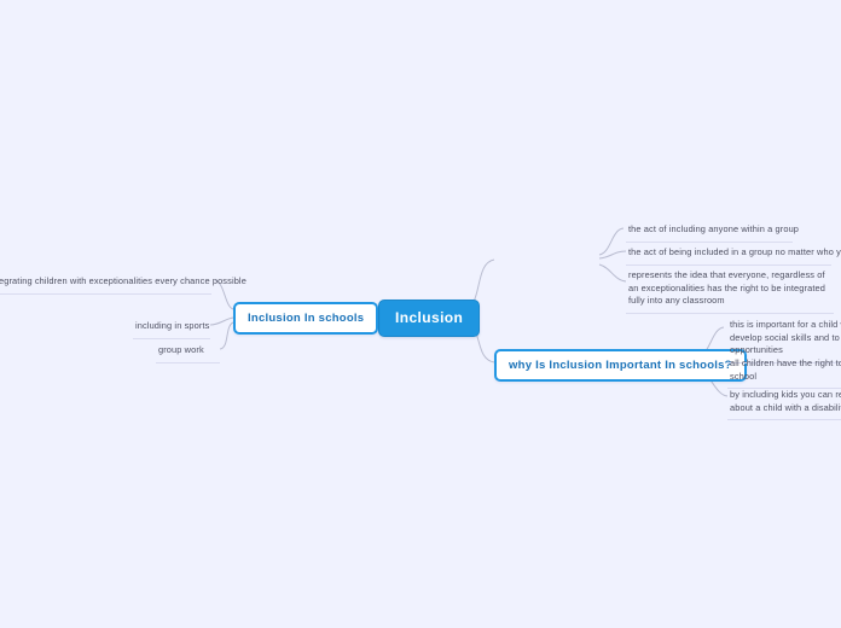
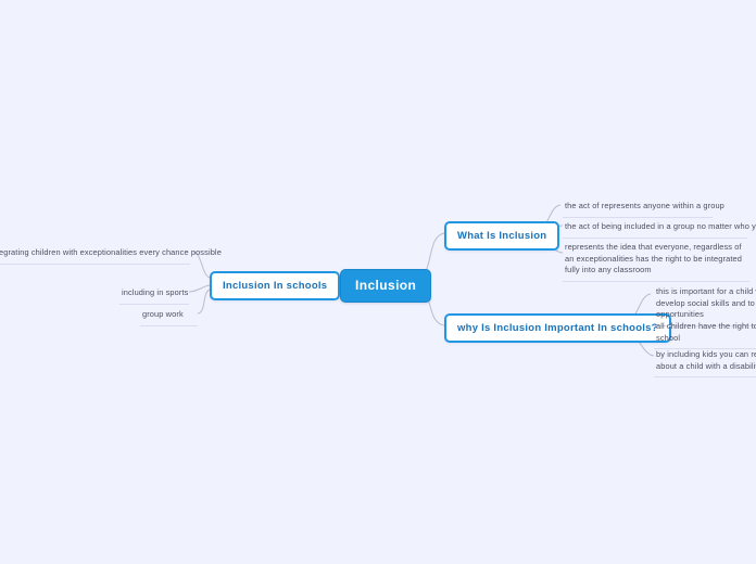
  Inclusion
  Inclusion In schools
  egrating children with exceptionalities every chance possible
  including in sports
  group work
+ What Is Inclusion
- the act of including anyone within a group
+ the act of represents anyone within a group
  the act of being included in a group no matter who y
  represents the idea that everyone, regardless of an exceptionalities has the right to be integrated fully into any classroom
  why Is Inclusion Important In schools?
  this is important for a child
  develop social skills and to
  opportunities
  all children have the right t
  school
  by including kids you can r
  about a child with a disabili
